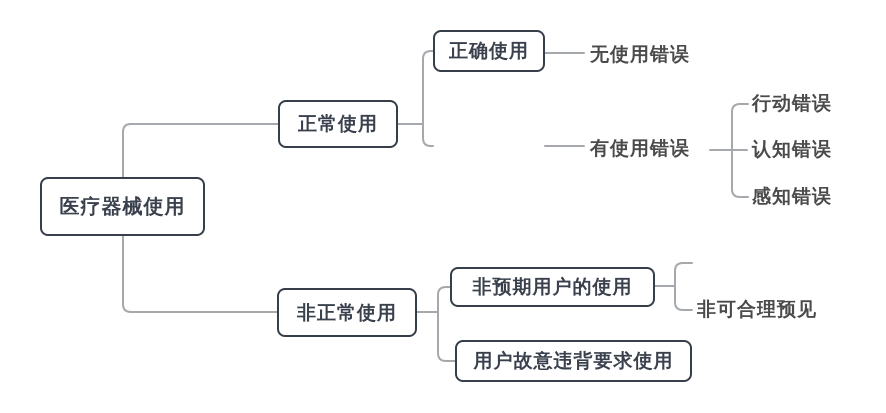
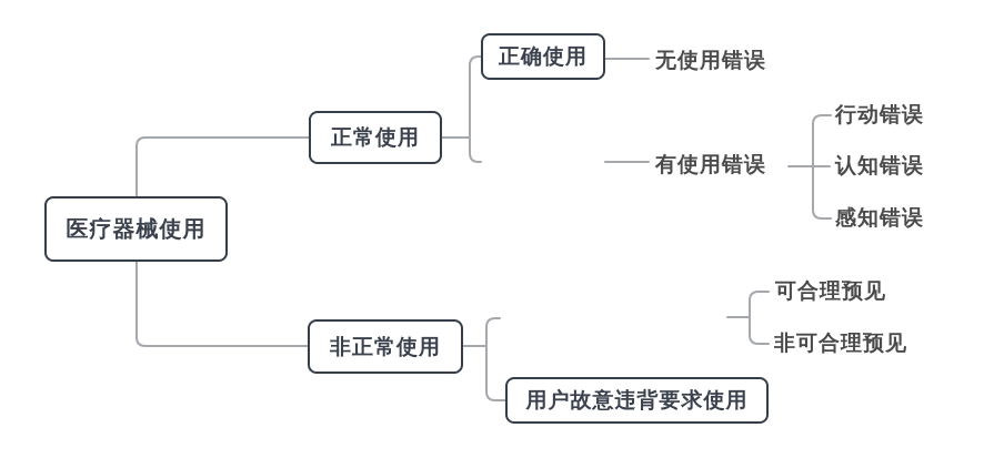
  医疗器械使用
  正常使用
  正确使用
  非正常使用
- 非预期用户的使用
  用户故意违背要求使用
  无使用错误
  有使用错误
  行动错误
  认知错误
  感知错误
+ 可合理预见
  非可合理预见
